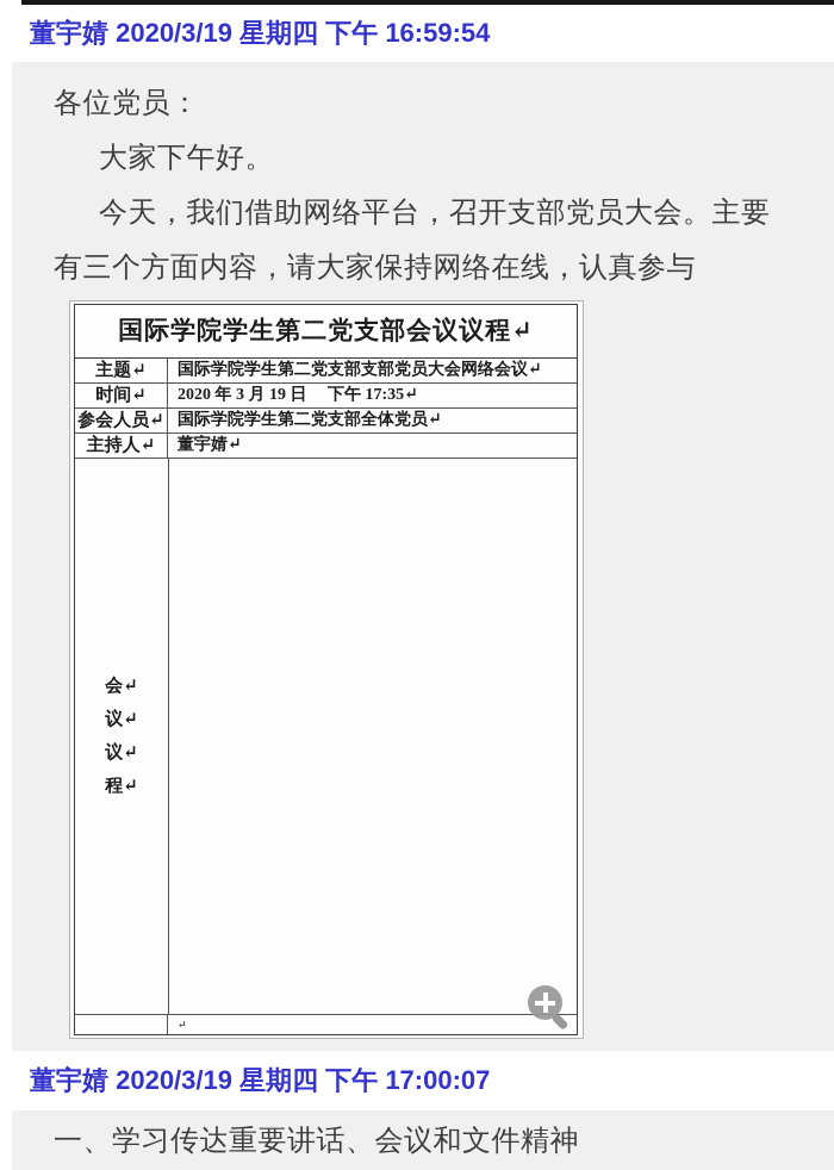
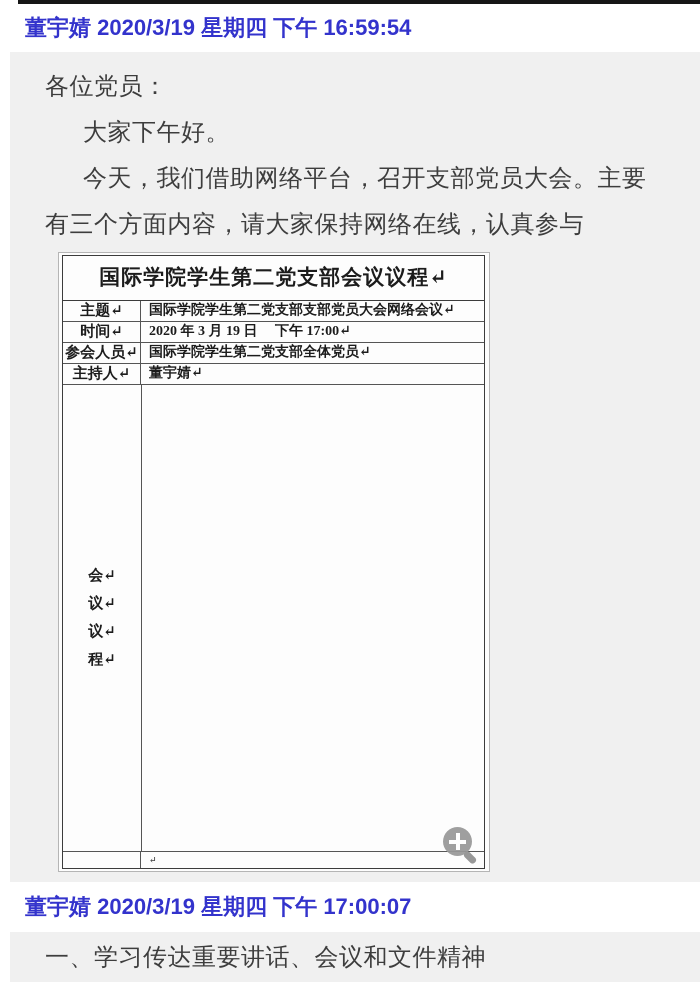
  董宇婧 2020/3/19 星期四 下午 16:59:54
  各位党员：
  大家下午好。
  今天，我们借助网络平台，召开支部党员大会。主要
  有三个方面内容，请大家保持网络在线，认真参与
  国际学院学生第二党支部会议议程↵
  主题↵
  国际学院学生第二党支部支部党员大会网络会议↵
  时间↵
- 2020 年 3 月 19 日 下午 17:35↵
+ 2020 年 3 月 19 日 下午 17:00↵
  参会人员↵
  国际学院学生第二党支部全体党员↵
  主持人↵
  董宇婧↵
  会↵
  议↵
  议↵
  程↵
  ↵
  董宇婧 2020/3/19 星期四 下午 17:00:07
  一、学习传达重要讲话、会议和文件精神
